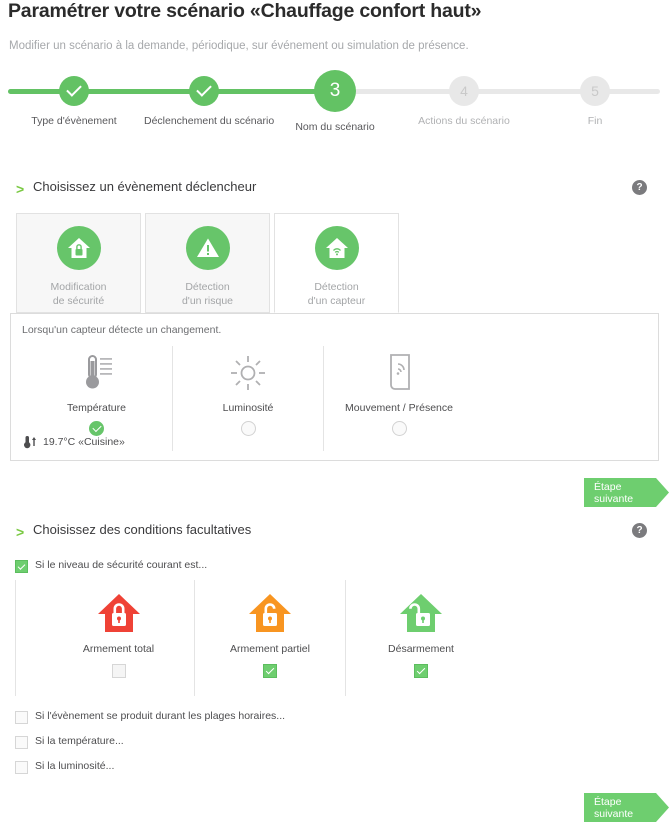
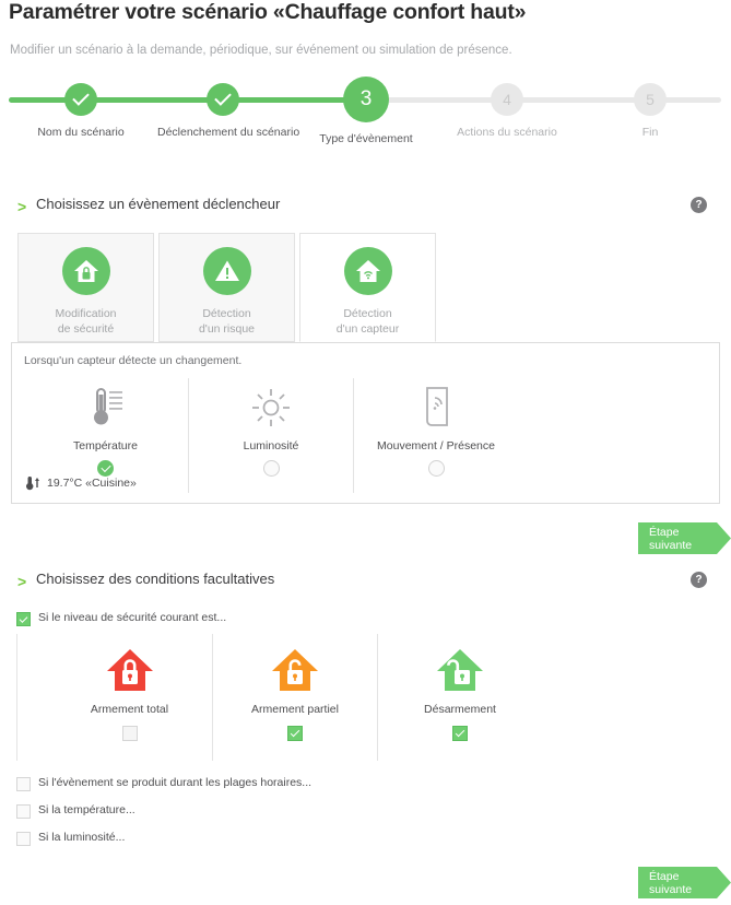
  Paramétrer votre scénario «Chauffage confort haut»
  Modifier un scénario à la demande, périodique, sur événement ou simulation de présence.
- Type d'évènement
+ Nom du scénario
  Déclenchement du scénario
  3
- Nom du scénario
+ Type d'évènement
  4
  Actions du scénario
  5
  Fin
  >
  Choisissez un évènement déclencheur
  ?
  Modification
  de sécurité
  Détection
  d'un risque
  Détection
  d'un capteur
  Lorsqu'un capteur détecte un changement.
  Température
  Luminosité
  Mouvement / Présence
  19.7°C «Cuisine»
  Étape suivante
  >
  Choisissez des conditions facultatives
  ?
  Si le niveau de sécurité courant est...
  Armement total
  Armement partiel
  Désarmement
  Si l'évènement se produit durant les plages horaires...
  Si la température...
  Si la luminosité...
  Étape suivante
